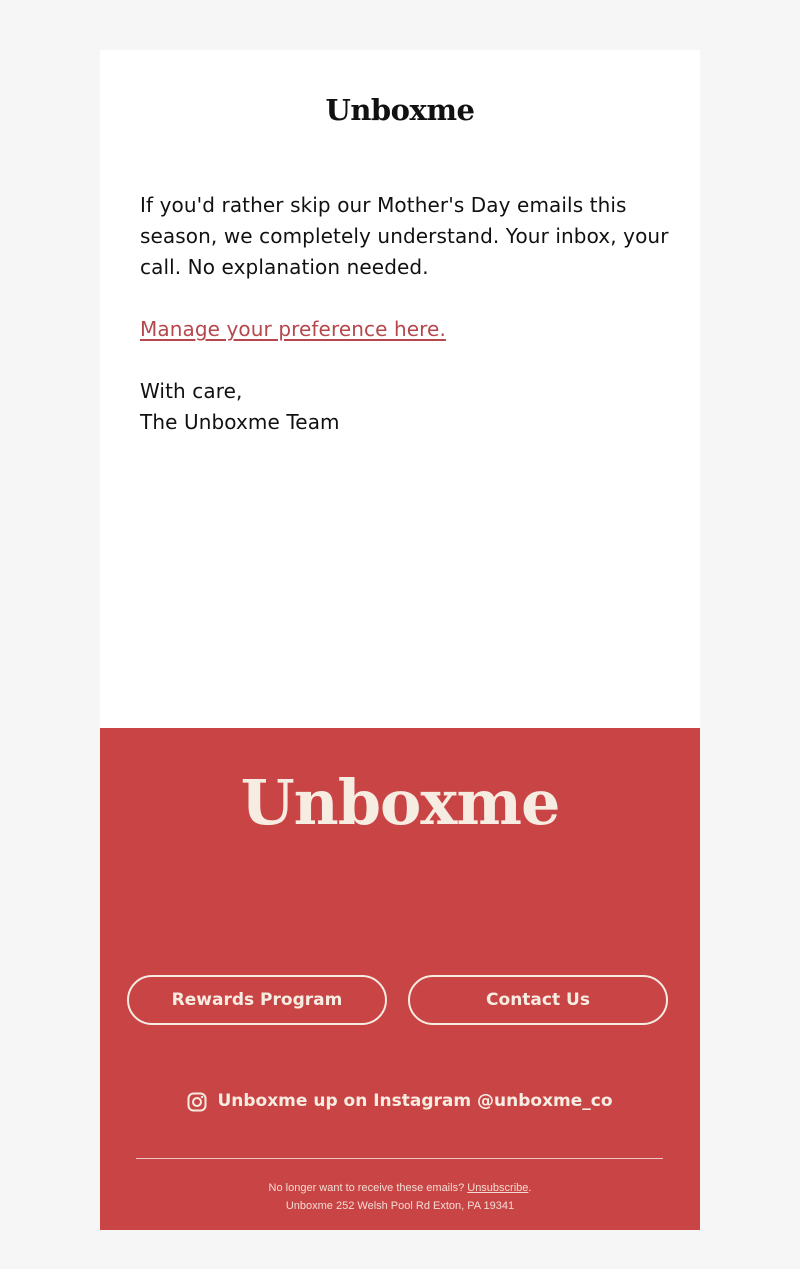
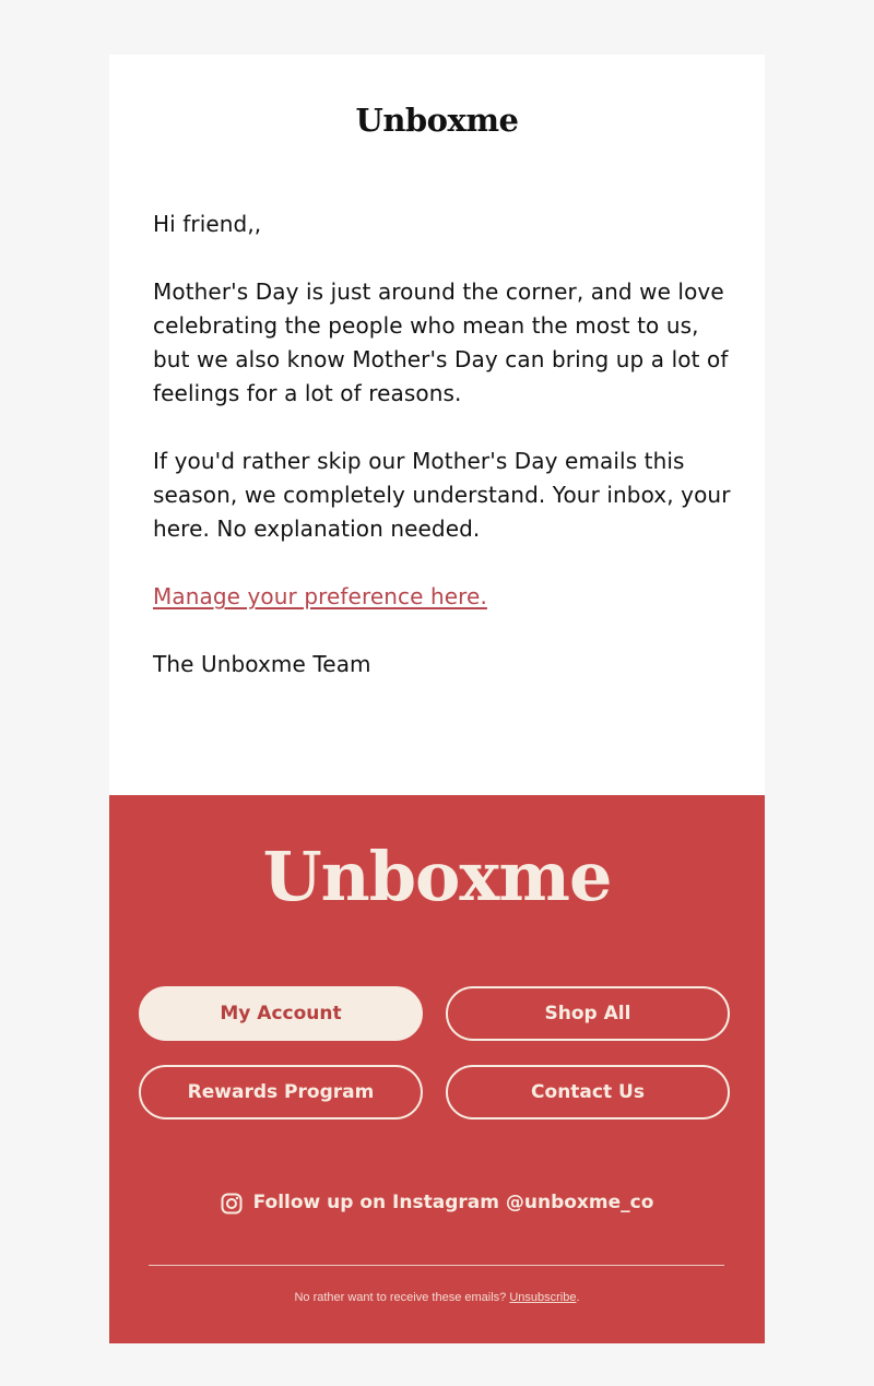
  Unboxme
+ Hi friend,,
+ Mother's Day is just around the corner, and we love celebrating the people who mean the most to us, but we also know Mother's Day can bring up a lot of feelings for a lot of reasons.
- If you'd rather skip our Mother's Day emails this season, we completely understand. Your inbox, your call. No explanation needed.
+ If you'd rather skip our Mother's Day emails this season, we completely understand. Your inbox, your here. No explanation needed.
  Manage your preference here.
- With care,
  The Unboxme Team
  Unboxme
+ My Account
+ Shop All
  Rewards Program
  Contact Us
- Unboxme up on Instagram @unboxme_co
+ Follow up on Instagram @unboxme_co
- No longer want to receive these emails? Unsubscribe.
+ No rather want to receive these emails? Unsubscribe.
- Unboxme 252 Welsh Pool Rd Exton, PA 19341
